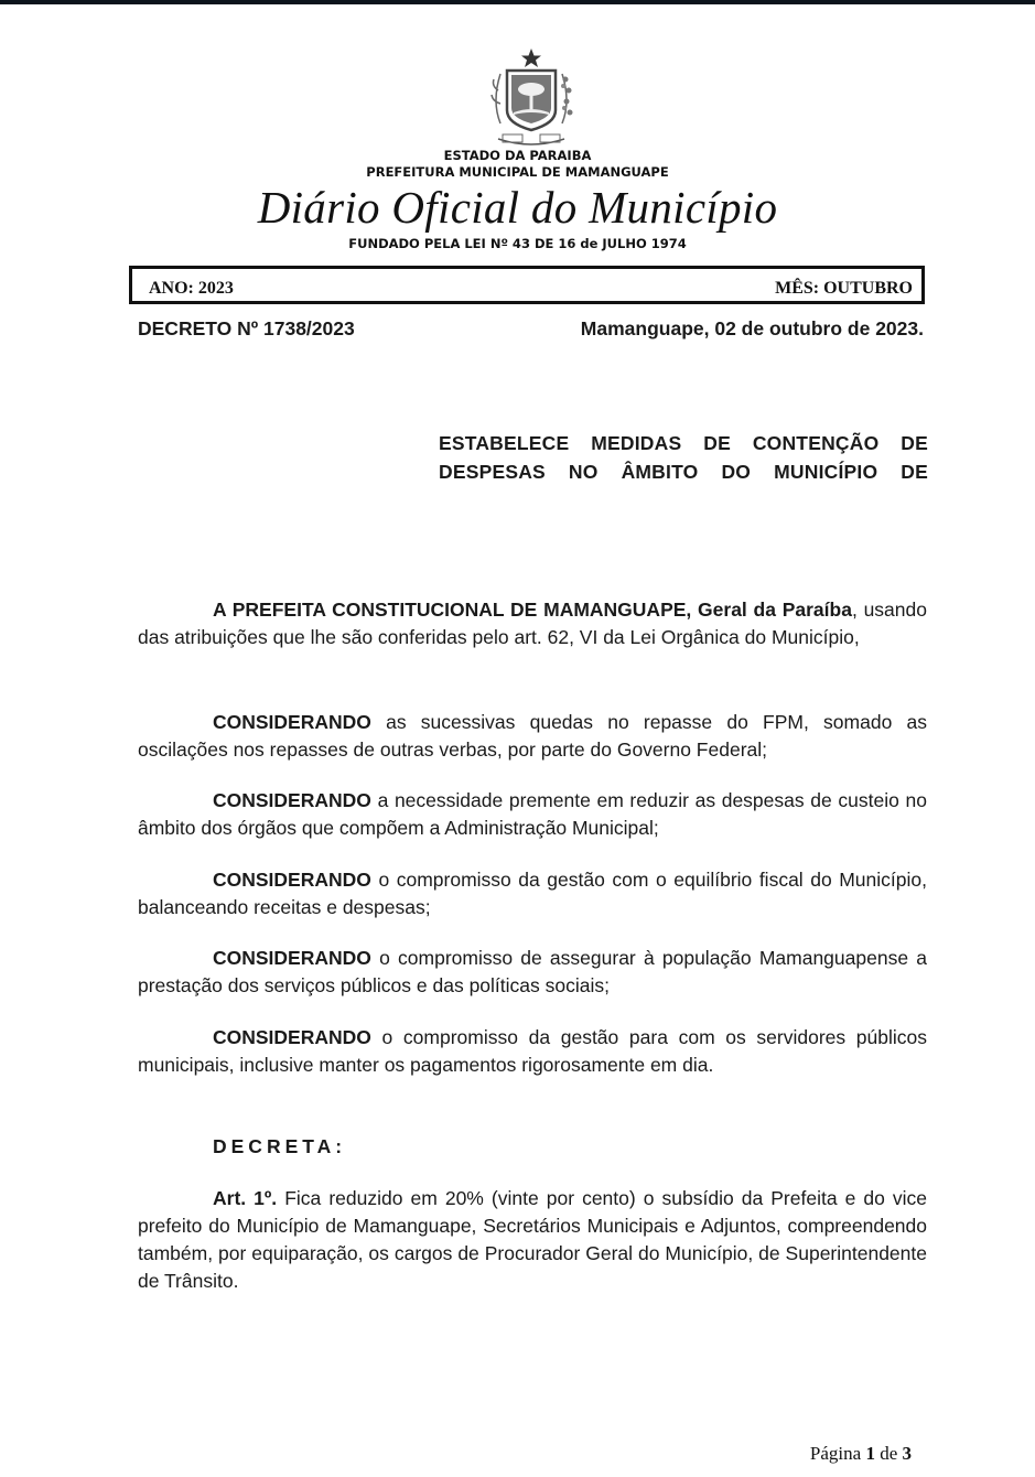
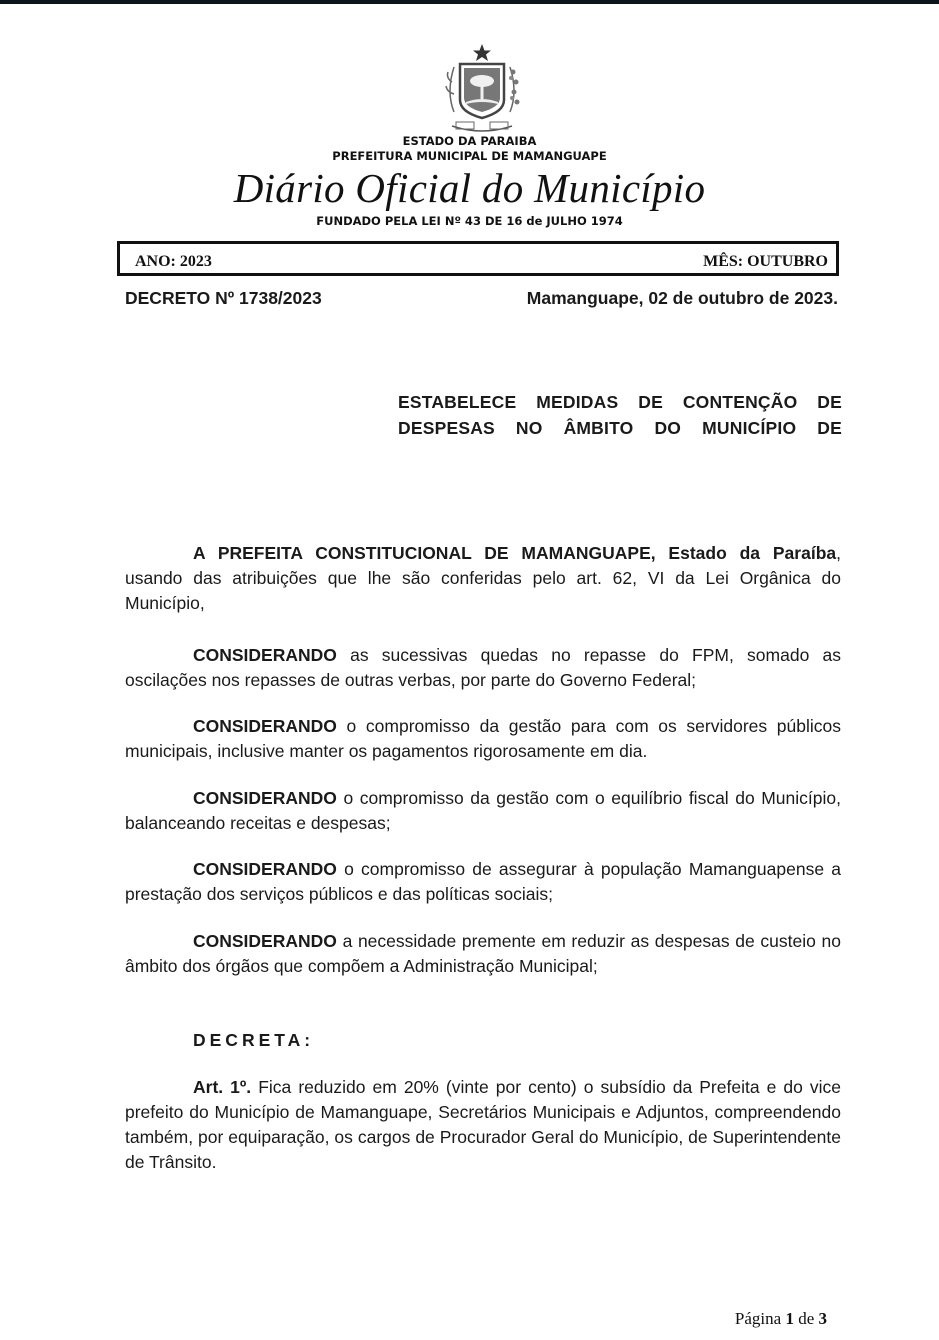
  ESTADO DA PARAIBA
  PREFEITURA MUNICIPAL DE MAMANGUAPE
  Diário Oficial do Município
  FUNDADO PELA LEI Nº 43 DE 16 de JULHO 1974
  ANO: 2023
  MÊS: OUTUBRO
  DECRETO Nº 1738/2023
  Mamanguape, 02 de outubro de 2023.
  ESTABELECE MEDIDAS DE CONTENÇÃO DE
  DESPESAS NO ÂMBITO DO MUNICÍPIO DE
- A PREFEITA CONSTITUCIONAL DE MAMANGUAPE, Geral da Paraíba, usando das atribuições que lhe são conferidas pelo art. 62, VI da Lei Orgânica do Município,
+ A PREFEITA CONSTITUCIONAL DE MAMANGUAPE, Estado da Paraíba, usando das atribuições que lhe são conferidas pelo art. 62, VI da Lei Orgânica do Município,
  CONSIDERANDO as sucessivas quedas no repasse do FPM, somado as oscilações nos repasses de outras verbas, por parte do Governo Federal;
- CONSIDERANDO a necessidade premente em reduzir as despesas de custeio no âmbito dos órgãos que compõem a Administração Municipal;
+ CONSIDERANDO o compromisso da gestão para com os servidores públicos municipais, inclusive manter os pagamentos rigorosamente em dia.
  CONSIDERANDO o compromisso da gestão com o equilíbrio fiscal do Município, balanceando receitas e despesas;
  CONSIDERANDO o compromisso de assegurar à população Mamanguapense a prestação dos serviços públicos e das políticas sociais;
- CONSIDERANDO o compromisso da gestão para com os servidores públicos municipais, inclusive manter os pagamentos rigorosamente em dia.
+ CONSIDERANDO a necessidade premente em reduzir as despesas de custeio no âmbito dos órgãos que compõem a Administração Municipal;
  DECRETA:
  Art. 1º. Fica reduzido em 20% (vinte por cento) o subsídio da Prefeita e do vice prefeito do Município de Mamanguape, Secretários Municipais e Adjuntos, compreendendo também, por equiparação, os cargos de Procurador Geral do Município, de Superintendente de Trânsito.
  Página 1 de 3
